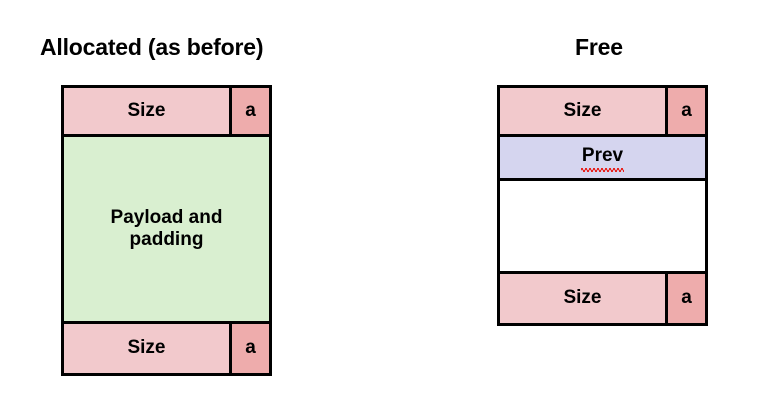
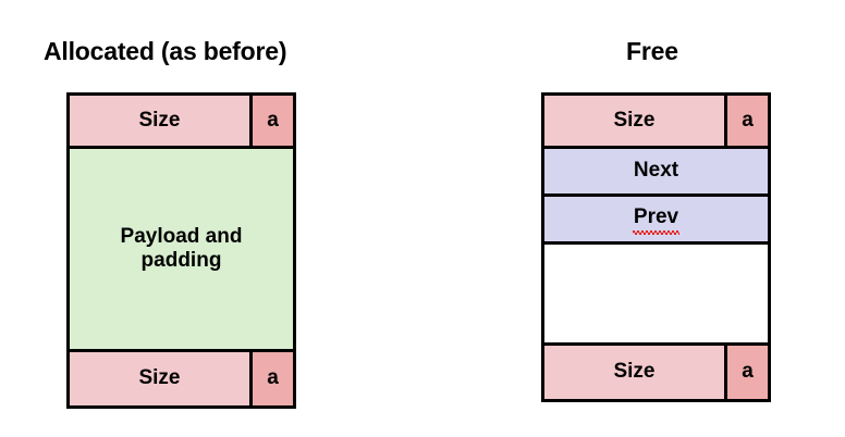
  Allocated (as before)
  Size
  a
  Payload and
  padding
  Size
  a
  Free
  Size
  a
+ Next
  Prev
  Size
  a
